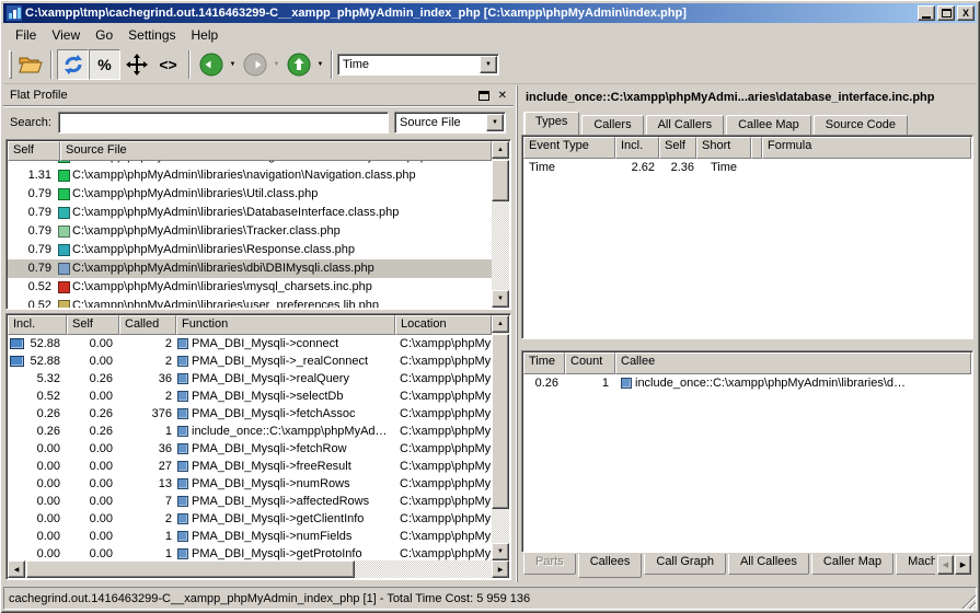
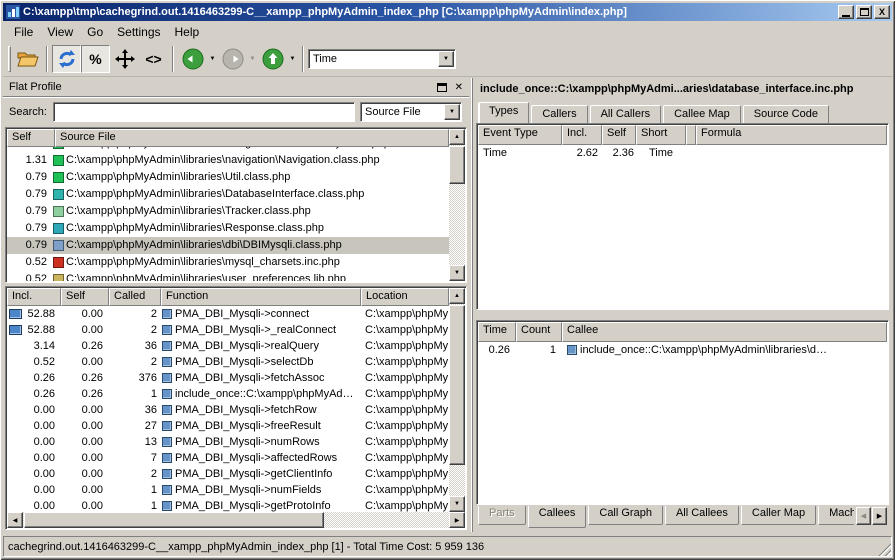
  C:\xampp\tmp\cachegrind.out.1416463299-C__xampp_phpMyAdmin_index_php [C:\xampp\phpMyAdmin\index.php]
  X
  File
  View
  Go
  Settings
  Help
  %
  <>
  Time
  Flat Profile
  ✕
  Search:
  Source File
  Self
  Source File
  1.31
  C:\xampp\phpMyAdmin\libraries\navigation\Navigation.class.php
  0.79
  C:\xampp\phpMyAdmin\libraries\Util.class.php
  0.79
  C:\xampp\phpMyAdmin\libraries\DatabaseInterface.class.php
  0.79
  C:\xampp\phpMyAdmin\libraries\Tracker.class.php
  0.79
  C:\xampp\phpMyAdmin\libraries\Response.class.php
  0.79
  C:\xampp\phpMyAdmin\libraries\dbi\DBIMysqli.class.php
  0.52
  C:\xampp\phpMyAdmin\libraries\mysql_charsets.inc.php
  0.52
  C:\xampp\phpMyAdmin\libraries\user_preferences.lib.php
  Incl.
  Self
  Called
  Function
  Location
  52.88
  0.00
  2
  PMA_DBI_Mysqli->connect
  C:\xampp\phpMy
  52.88
  0.00
  2
  PMA_DBI_Mysqli->_realConnect
  C:\xampp\phpMy
- 5.32
+ 3.14
  0.26
  36
  PMA_DBI_Mysqli->realQuery
  C:\xampp\phpMy
  0.52
  0.00
  2
  PMA_DBI_Mysqli->selectDb
  C:\xampp\phpMy
  0.26
  0.26
  376
  PMA_DBI_Mysqli->fetchAssoc
  C:\xampp\phpMy
  0.26
  0.26
  1
  include_once::C:\xampp\phpMyAd…
  C:\xampp\phpMy
  0.00
  0.00
  36
  PMA_DBI_Mysqli->fetchRow
  C:\xampp\phpMy
  0.00
  0.00
  27
  PMA_DBI_Mysqli->freeResult
  C:\xampp\phpMy
  0.00
  0.00
  13
  PMA_DBI_Mysqli->numRows
  C:\xampp\phpMy
  0.00
  0.00
  7
  PMA_DBI_Mysqli->affectedRows
  C:\xampp\phpMy
  0.00
  0.00
  2
  PMA_DBI_Mysqli->getClientInfo
  C:\xampp\phpMy
  0.00
  0.00
  1
  PMA_DBI_Mysqli->numFields
  C:\xampp\phpMy
  0.00
  0.00
  1
  PMA_DBI_Mysqli->getProtoInfo
  C:\xampp\phpMy
  include_once::C:\xampp\phpMyAdmi...aries\database_interface.inc.php
  Types
  Callers
  All Callers
  Callee Map
  Source Code
  Event Type
  Incl.
  Self
  Short
  Formula
  Time
  2.62
  2.36
  Time
  Time
  Count
  Callee
  0.26
  1
  include_once::C:\xampp\phpMyAdmin\libraries\d…
  Parts
  Callees
  Call Graph
  All Callees
  Caller Map
  cachegrind.out.1416463299-C__xampp_phpMyAdmin_index_php [1] - Total Time Cost: 5 959 136
